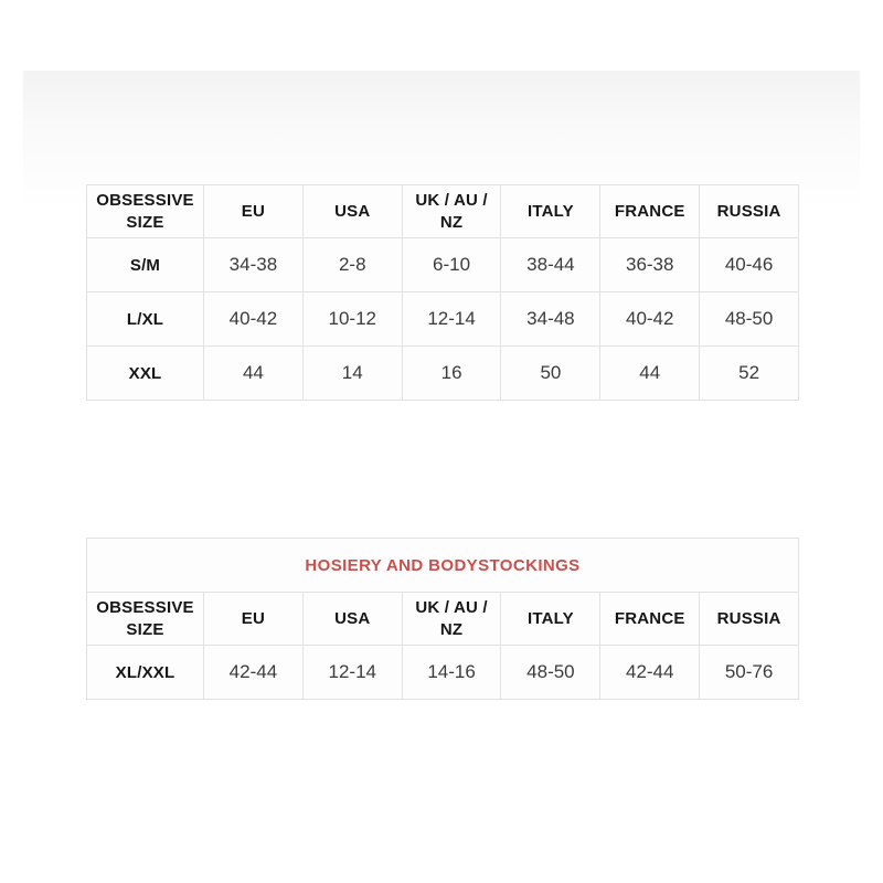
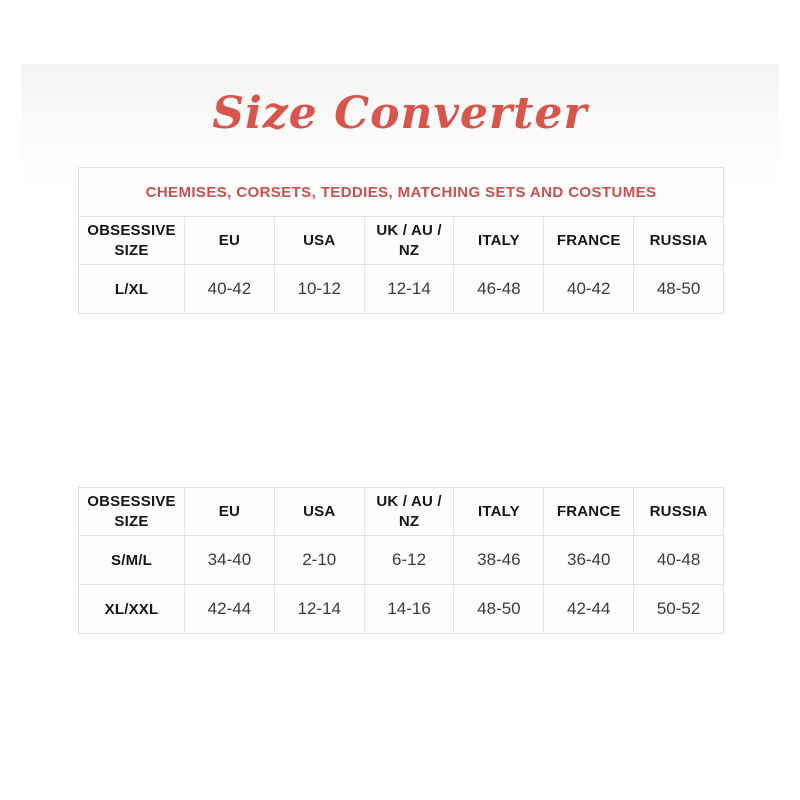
+ Size Converter
+ CHEMISES, CORSETS, TEDDIES, MATCHING SETS AND COSTUMES
  OBSESSIVE SIZE	EU	USA	UK / AU / NZ	ITALY	FRANCE	RUSSIA
- S/M	34-38	2-8	6-10	38-44	36-38	40-46
- L/XL	40-42	10-12	12-14	34-48	40-42	48-50
+ L/XL	40-42	10-12	12-14	46-48	40-42	48-50
- XXL	44	14	16	50	44	52
- HOSIERY AND BODYSTOCKINGS
  OBSESSIVE SIZE	EU	USA	UK / AU / NZ	ITALY	FRANCE	RUSSIA
+ S/M/L	34-40	2-10	6-12	38-46	36-40	40-48
- XL/XXL	42-44	12-14	14-16	48-50	42-44	50-76
+ XL/XXL	42-44	12-14	14-16	48-50	42-44	50-52
